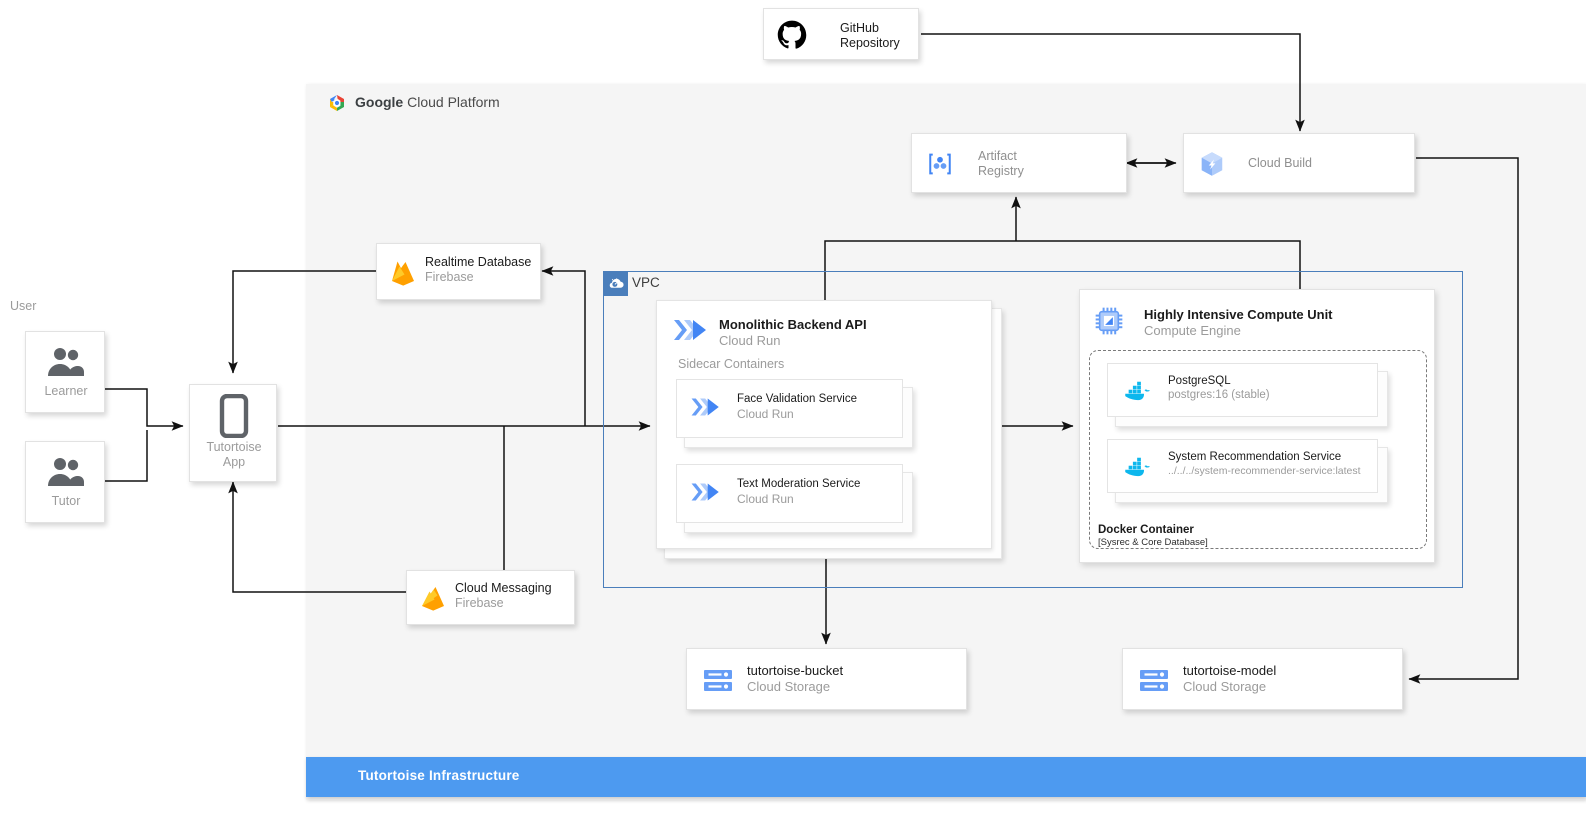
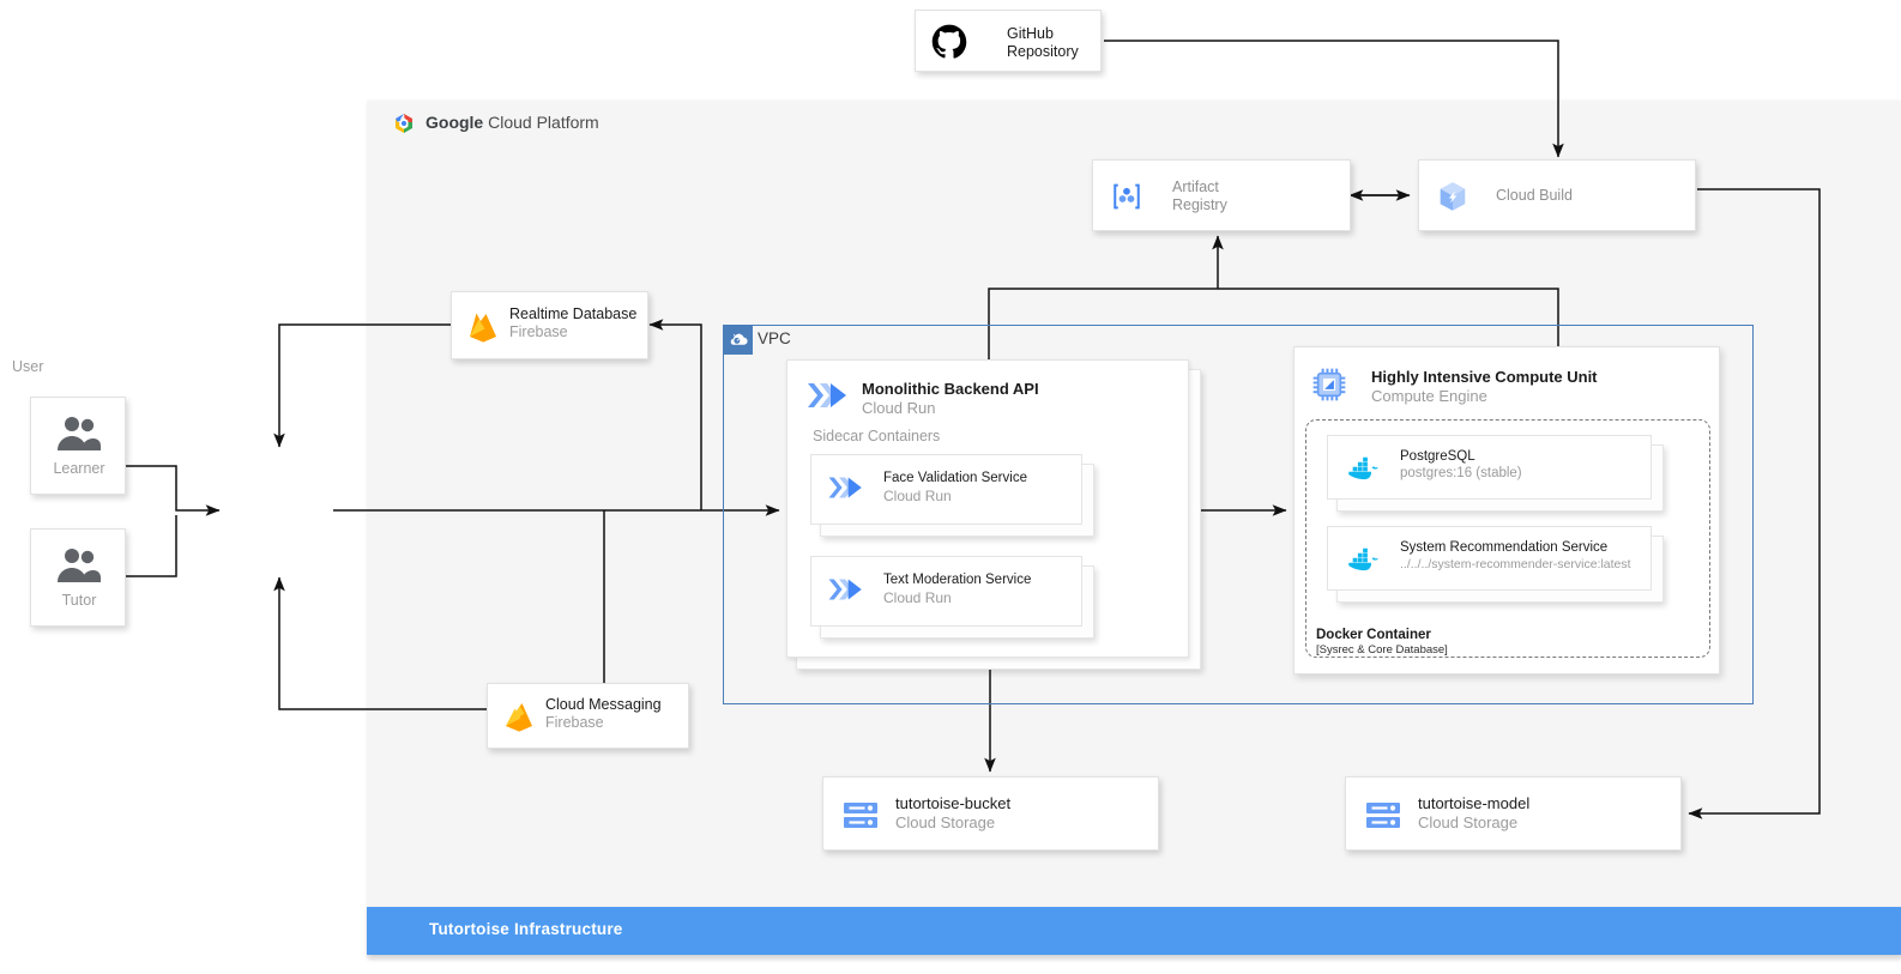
  Google Cloud Platform
  GitHub
  Repository
  Artifact
  Registry
  Cloud Build
  User
  Learner
  Tutor
- Tutortoise
- App
  Realtime Database
  Firebase
  Cloud Messaging
  Firebase
  VPC
  Monolithic Backend API
  Cloud Run
  Sidecar Containers
  Face Validation Service
  Cloud Run
  Text Moderation Service
  Cloud Run
  Highly Intensive Compute Unit
  Compute Engine
  Docker Container
  [Sysrec & Core Database]
  PostgreSQL
  postgres:16 (stable)
  System Recommendation Service
  ../../../system-recommender-service:latest
  tutortoise-bucket
  Cloud Storage
  tutortoise-model
  Cloud Storage
  Tutortoise Infrastructure
